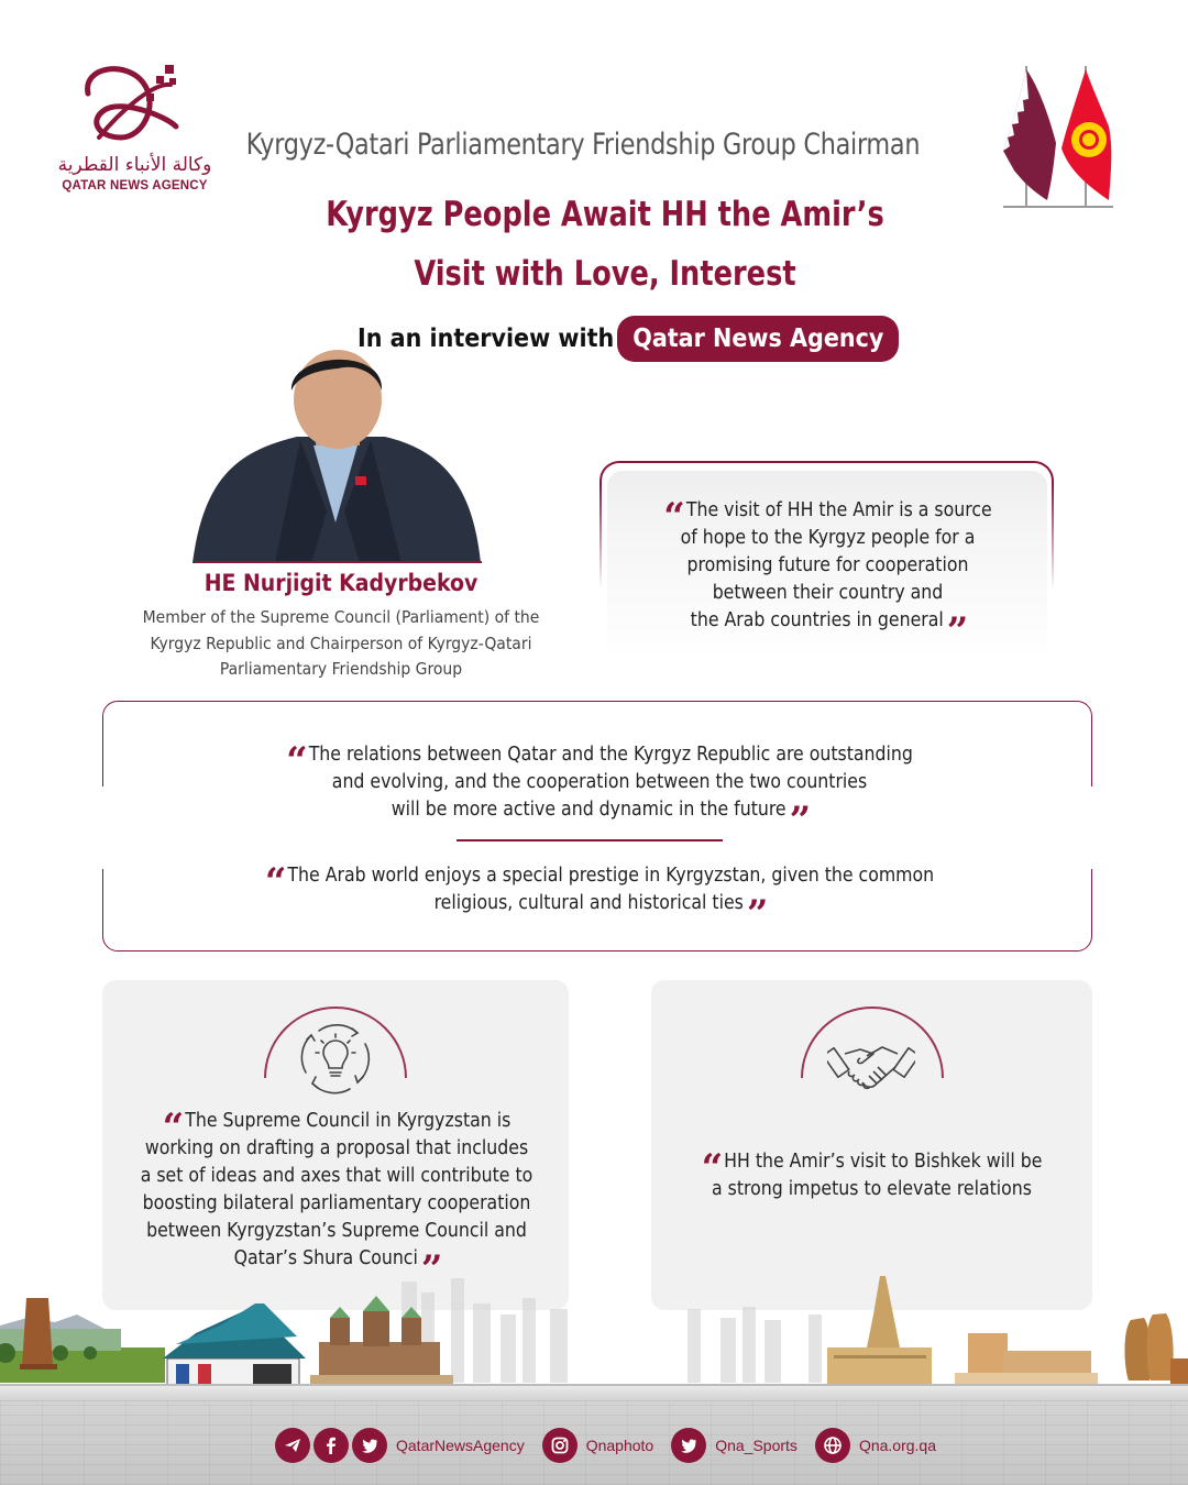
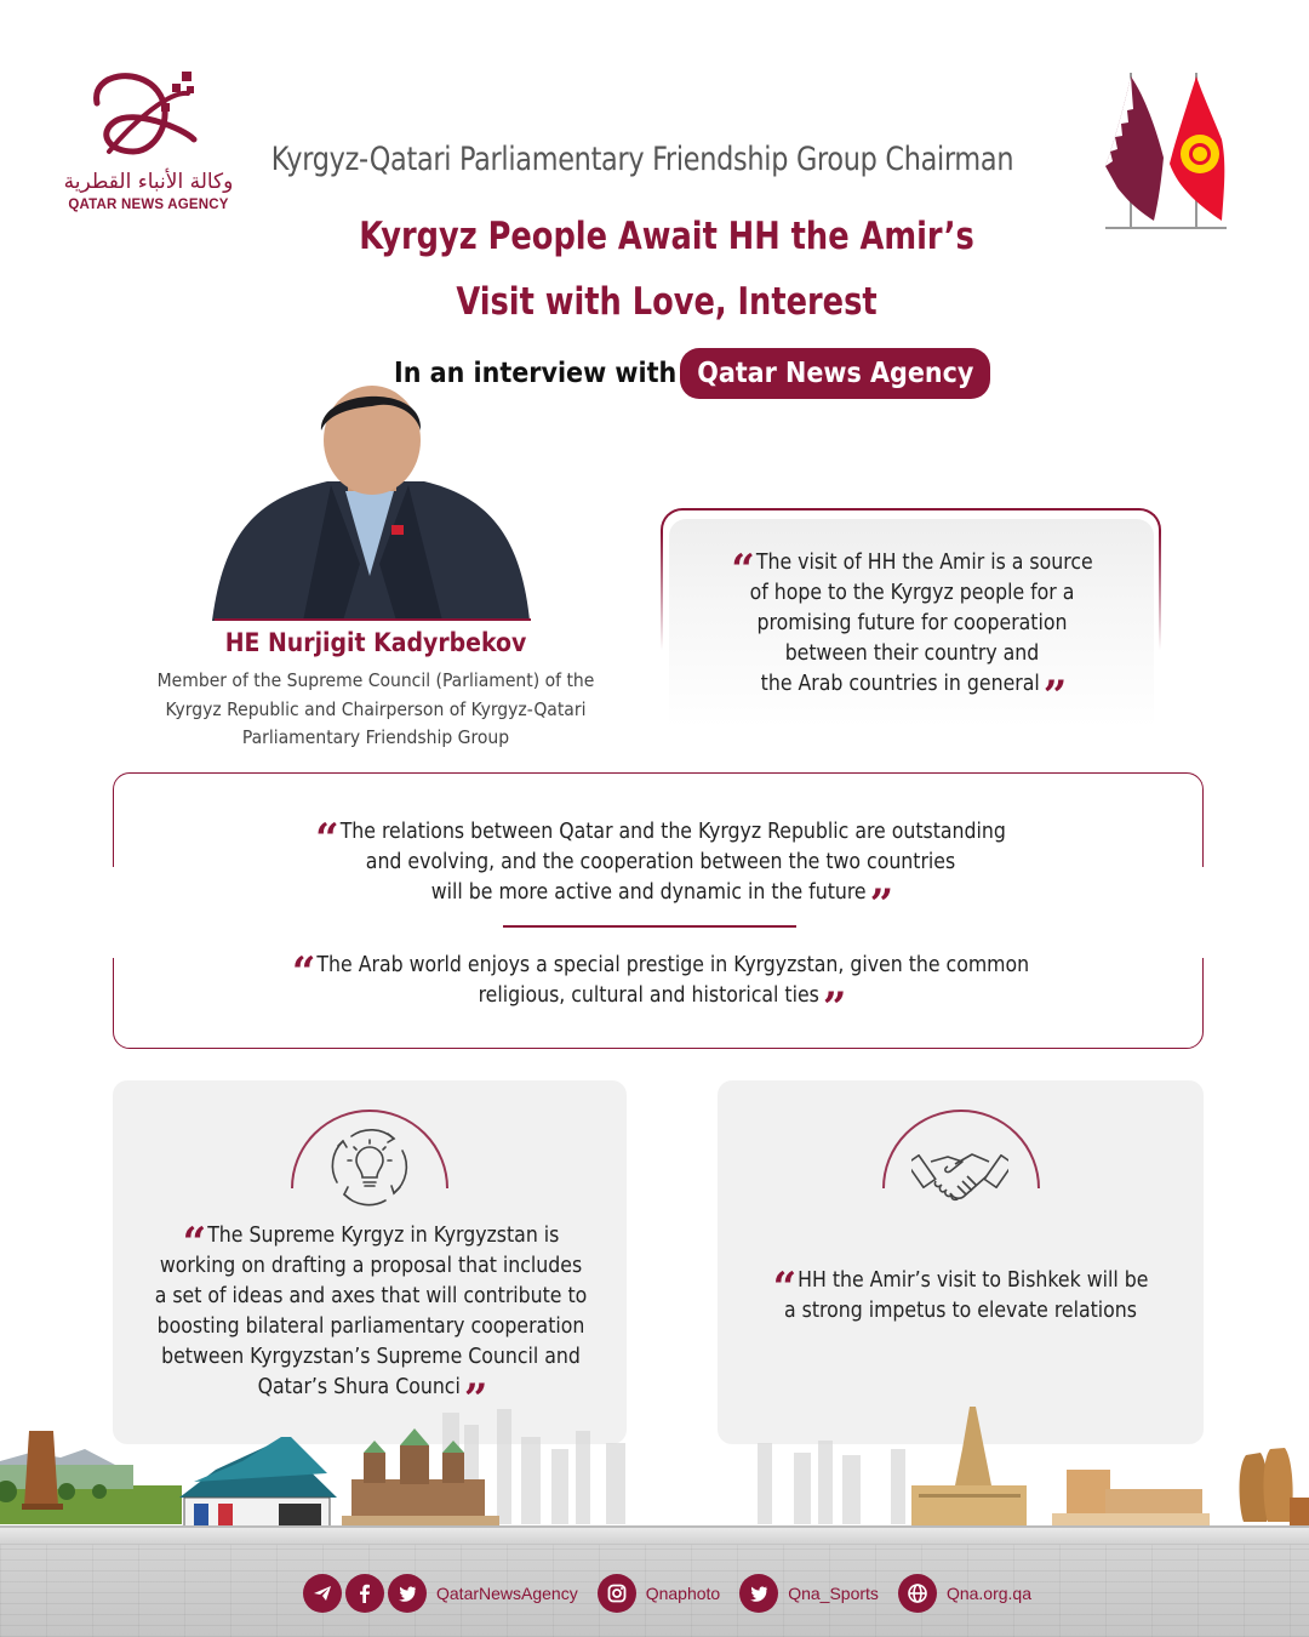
  وكالة الأنباء القطرية
  QATAR NEWS AGENCY
  Kyrgyz-Qatari Parliamentary Friendship Group Chairman
  Kyrgyz People Await HH the Amir’s
  Visit with Love, Interest
  In an interview with
  Qatar News Agency
  HE Nurjigit Kadyrbekov
  Member of the Supreme Council (Parliament) of the
  Kyrgyz Republic and Chairperson of Kyrgyz-Qatari
  Parliamentary Friendship Group
  “ The visit of HH the Amir is a source
  of hope to the Kyrgyz people for a
  promising future for cooperation
  between their country and
  the Arab countries in general”
  “ The relations between Qatar and the Kyrgyz Republic are outstanding
  and evolving, and the cooperation between the two countries
  will be more active and dynamic in the future”
  “ The Arab world enjoys a special prestige in Kyrgyzstan, given the common
  religious, cultural and historical ties”
- “ The Supreme Council in Kyrgyzstan is
+ “ The Supreme Kyrgyz in Kyrgyzstan is
  working on drafting a proposal that includes
  a set of ideas and axes that will contribute to
  boosting bilateral parliamentary cooperation
  between Kyrgyzstan’s Supreme Council and
  Qatar’s Shura Counci”
  “ HH the Amir’s visit to Bishkek will be
  a strong impetus to elevate relations
  QatarNewsAgency
  Qnaphoto
  Qna_Sports
  Qna.org.qa
